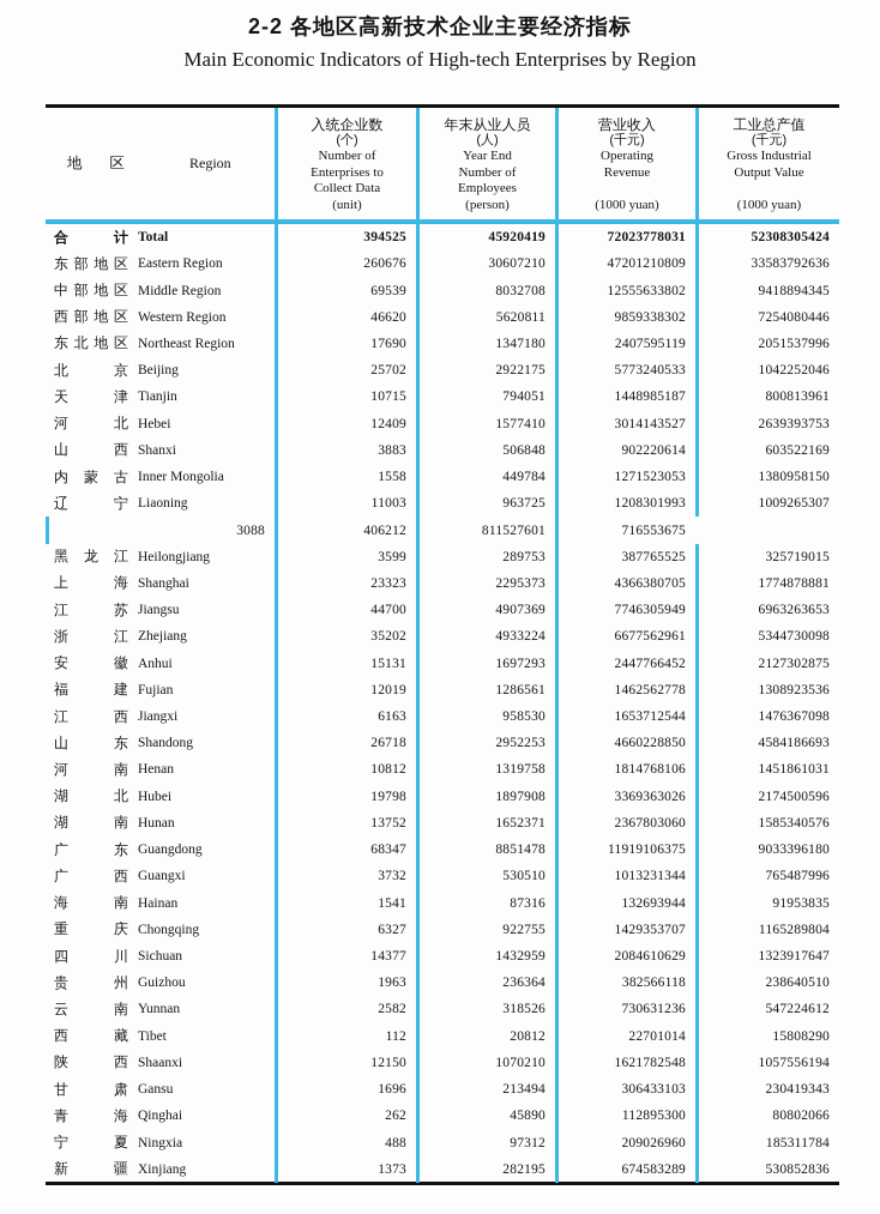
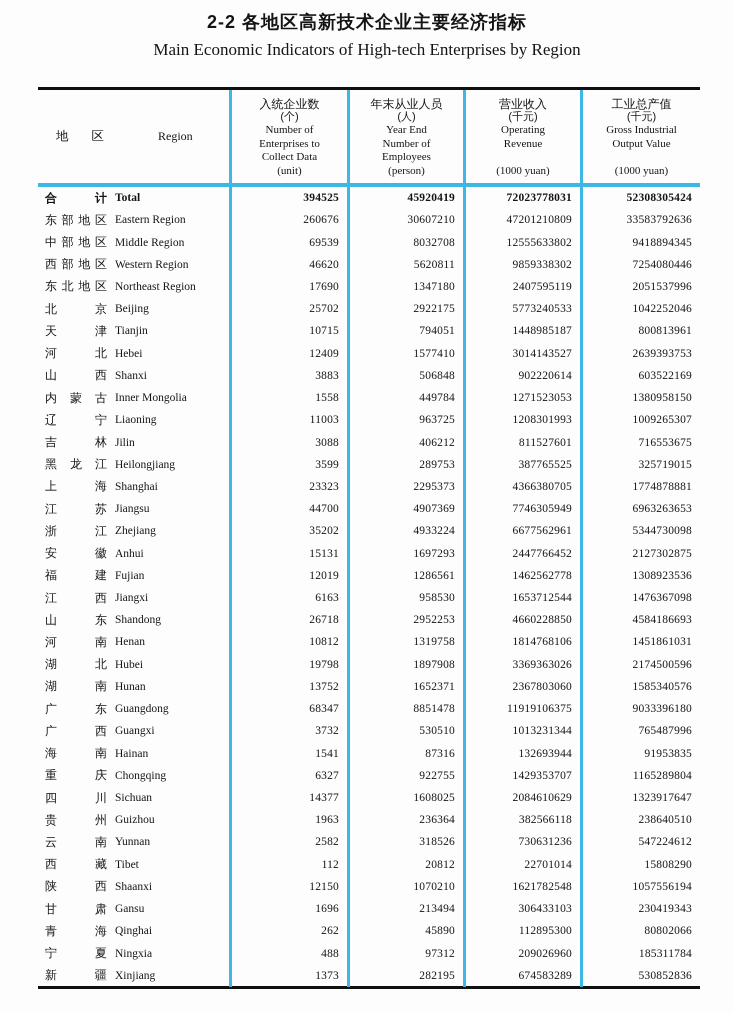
  2-2 各地区高新技术企业主要经济指标
  Main Economic Indicators of High-tech Enterprises by Region
  地
  区
  Region
  入统企业数
  (个)
  Number of
  Enterprises to
  Collect Data
  (unit)
  年末从业人员
  (人)
  Year End
  Number of
  Employees
  (person)
  营业收入
  (千元)
  Operating
  Revenue
  (1000 yuan)
  工业总产值
  (千元)
  Gross Industrial
  Output Value
  (1000 yuan)
  合
  计
  Total
  394525
  45920419
  72023778031
  52308305424
  东
  部
  地
  区
  Eastern Region
  260676
  30607210
  47201210809
  33583792636
  中
  部
  地
  区
  Middle Region
  69539
  8032708
  12555633802
  9418894345
  西
  部
  地
  区
  Western Region
  46620
  5620811
  9859338302
  7254080446
  东
  北
  地
  区
  Northeast Region
  17690
  1347180
  2407595119
  2051537996
  北
  京
  Beijing
  25702
  2922175
  5773240533
  1042252046
  天
  津
  Tianjin
  10715
  794051
  1448985187
  800813961
  河
  北
  Hebei
  12409
  1577410
  3014143527
  2639393753
  山
  西
  Shanxi
  3883
  506848
  902220614
  603522169
  内
  蒙
  古
  Inner Mongolia
  1558
  449784
  1271523053
  1380958150
  辽
  宁
  Liaoning
  11003
  963725
  1208301993
  1009265307
+ 吉
+ 林
+ Jilin
  3088
  406212
  811527601
  716553675
  黑
  龙
  江
  Heilongjiang
  3599
  289753
  387765525
  325719015
  上
  海
  Shanghai
  23323
  2295373
  4366380705
  1774878881
  江
  苏
  Jiangsu
  44700
  4907369
  7746305949
  6963263653
  浙
  江
  Zhejiang
  35202
  4933224
  6677562961
  5344730098
  安
  徽
  Anhui
  15131
  1697293
  2447766452
  2127302875
  福
  建
  Fujian
  12019
  1286561
  1462562778
  1308923536
  江
  西
  Jiangxi
  6163
  958530
  1653712544
  1476367098
  山
  东
  Shandong
  26718
  2952253
  4660228850
  4584186693
  河
  南
  Henan
  10812
  1319758
  1814768106
  1451861031
  湖
  北
  Hubei
  19798
  1897908
  3369363026
  2174500596
  湖
  南
  Hunan
  13752
  1652371
  2367803060
  1585340576
  广
  东
  Guangdong
  68347
  8851478
  11919106375
  9033396180
  广
  西
  Guangxi
  3732
  530510
  1013231344
  765487996
  海
  南
  Hainan
  1541
  87316
  132693944
  91953835
  重
  庆
  Chongqing
  6327
  922755
  1429353707
  1165289804
  四
  川
  Sichuan
  14377
- 1432959
+ 1608025
  2084610629
  1323917647
  贵
  州
  Guizhou
  1963
  236364
  382566118
  238640510
  云
  南
  Yunnan
  2582
  318526
  730631236
  547224612
  西
  藏
  Tibet
  112
  20812
  22701014
  15808290
  陕
  西
  Shaanxi
  12150
  1070210
  1621782548
  1057556194
  甘
  肃
  Gansu
  1696
  213494
  306433103
  230419343
  青
  海
  Qinghai
  262
  45890
  112895300
  80802066
  宁
  夏
  Ningxia
  488
  97312
  209026960
  185311784
  新
  疆
  Xinjiang
  1373
  282195
  674583289
  530852836
